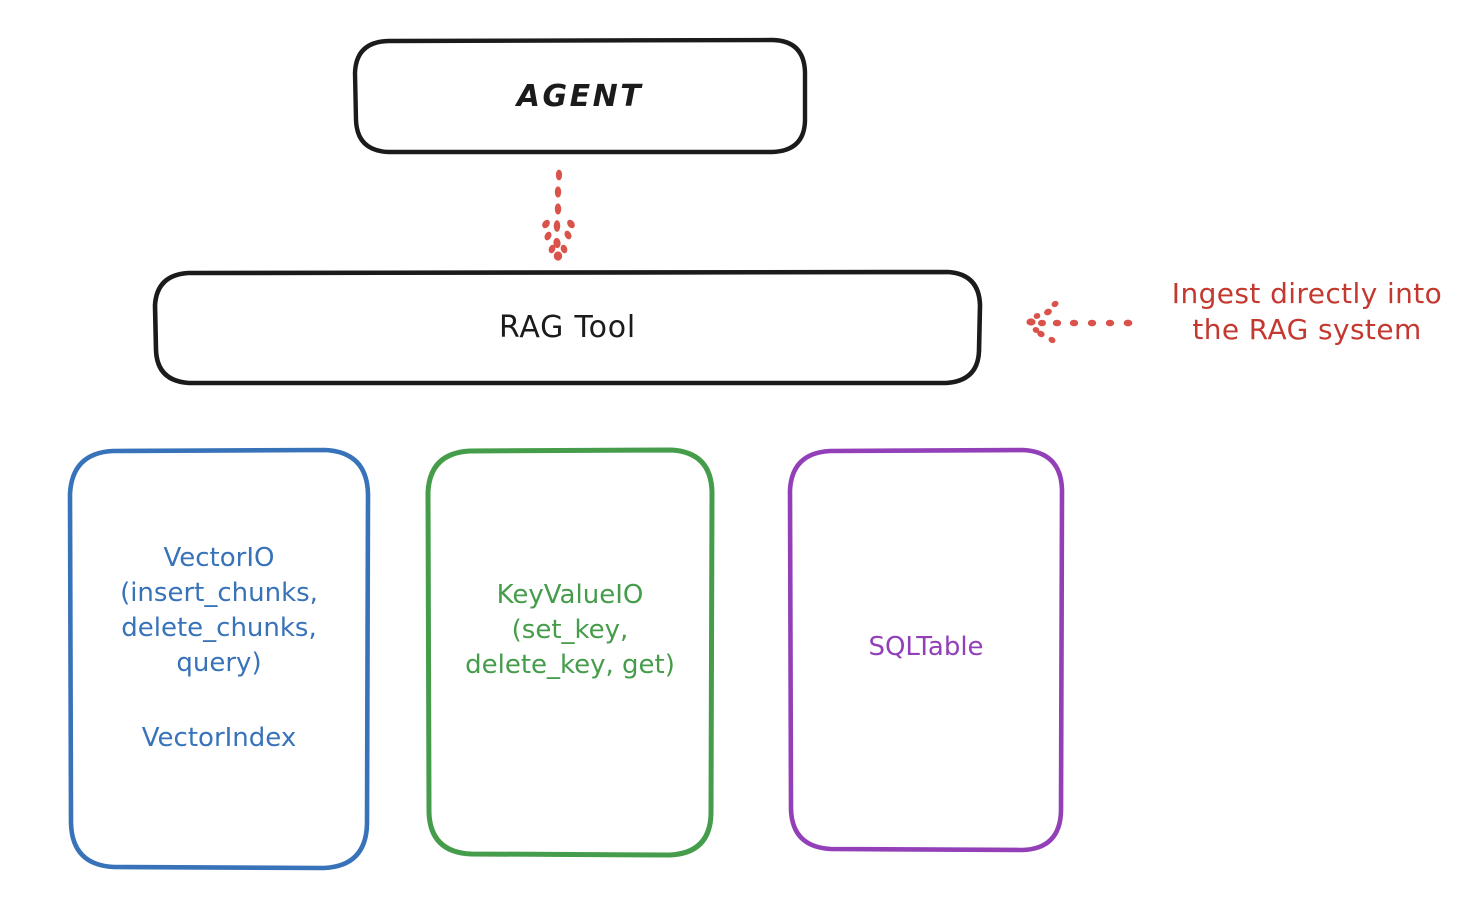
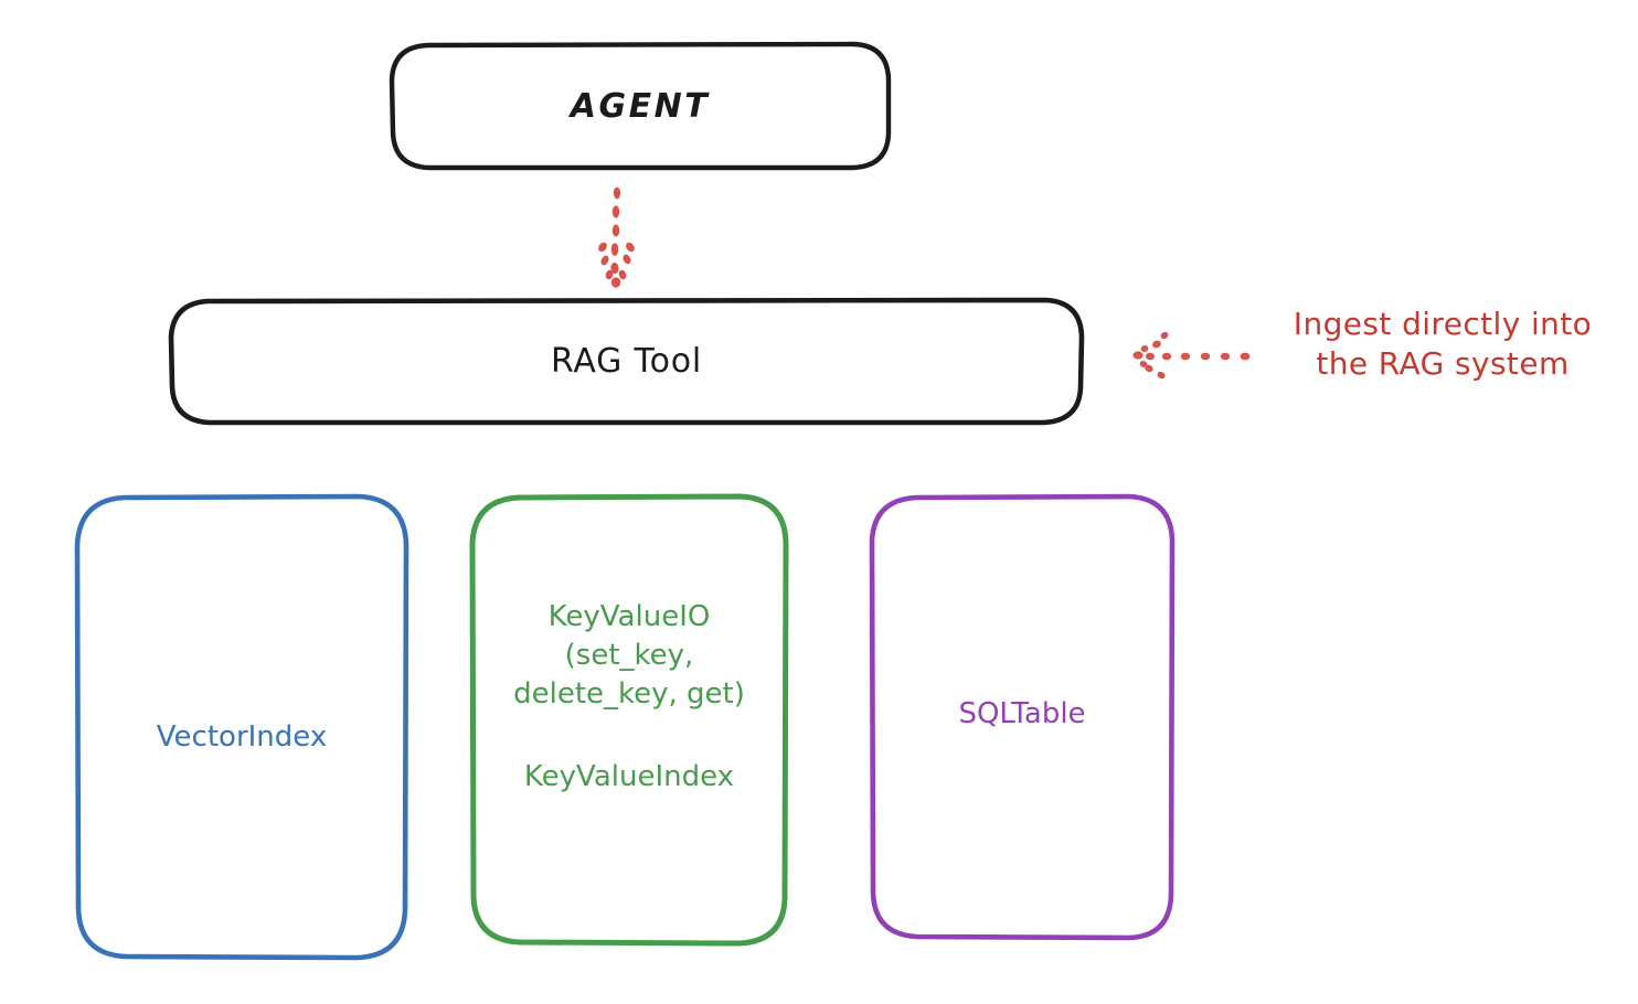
  AGENT
  RAG Tool
- VectorIO
- (insert_chunks,
- delete_chunks,
- query)
  VectorIndex
  KeyValueIO
  (set_key,
  delete_key, get)
+ KeyValueIndex
  SQLTable
  Ingest directly into
  the RAG system
